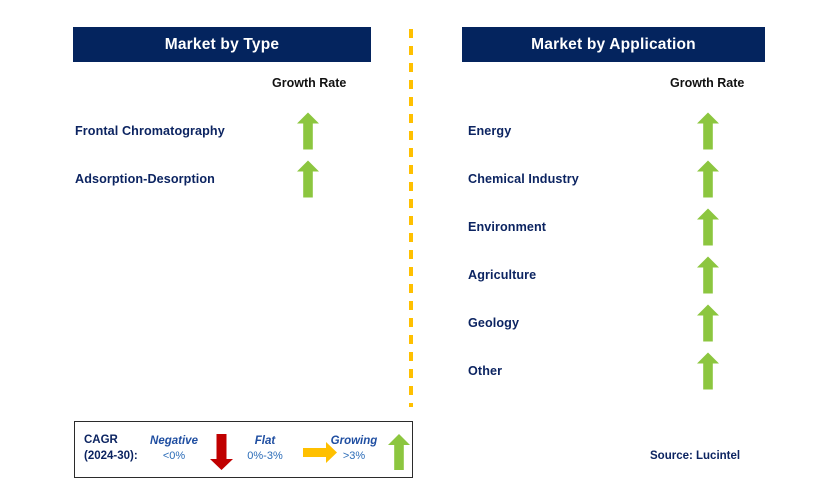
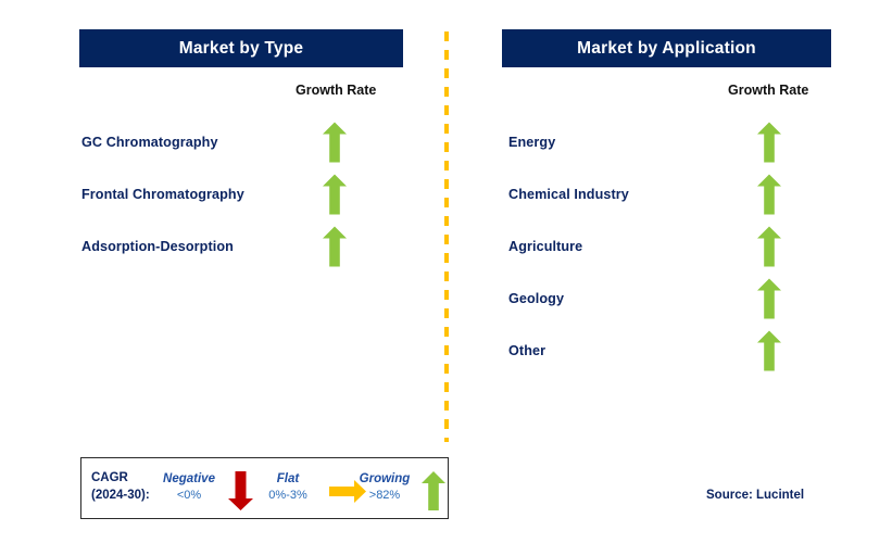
  Market by Type
  Growth Rate
+ GC Chromatography
  Frontal Chromatography
  Adsorption-Desorption
  Market by Application
  Growth Rate
  Energy
  Chemical Industry
- Environment
  Agriculture
  Geology
  Other
  CAGR
  (2024-30):
  Negative
  <0%
  Flat
  0%-3%
  Growing
- >3%
+ >82%
  Source: Lucintel
